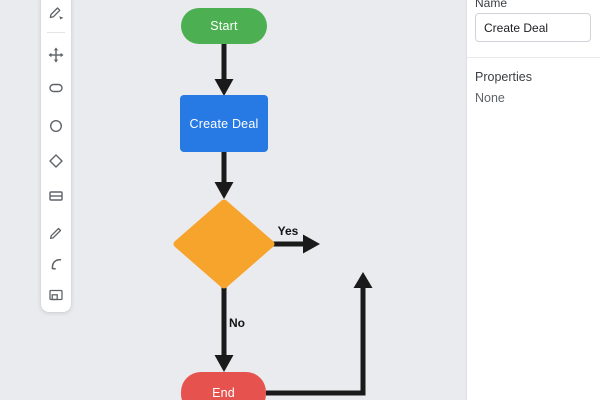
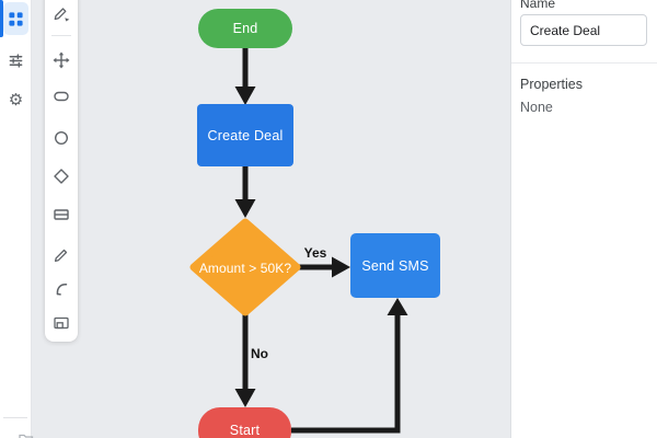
- Start
+ End
  Create Deal
+ Amount > 50K?
+ Send SMS
- End
+ Start
  Yes
  No
+ ⚙
  Name
  Create Deal
  Properties
  None
